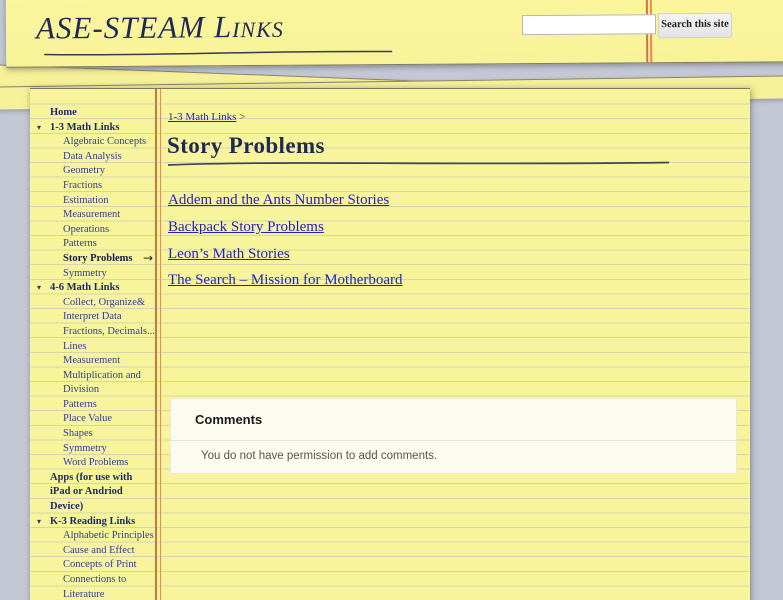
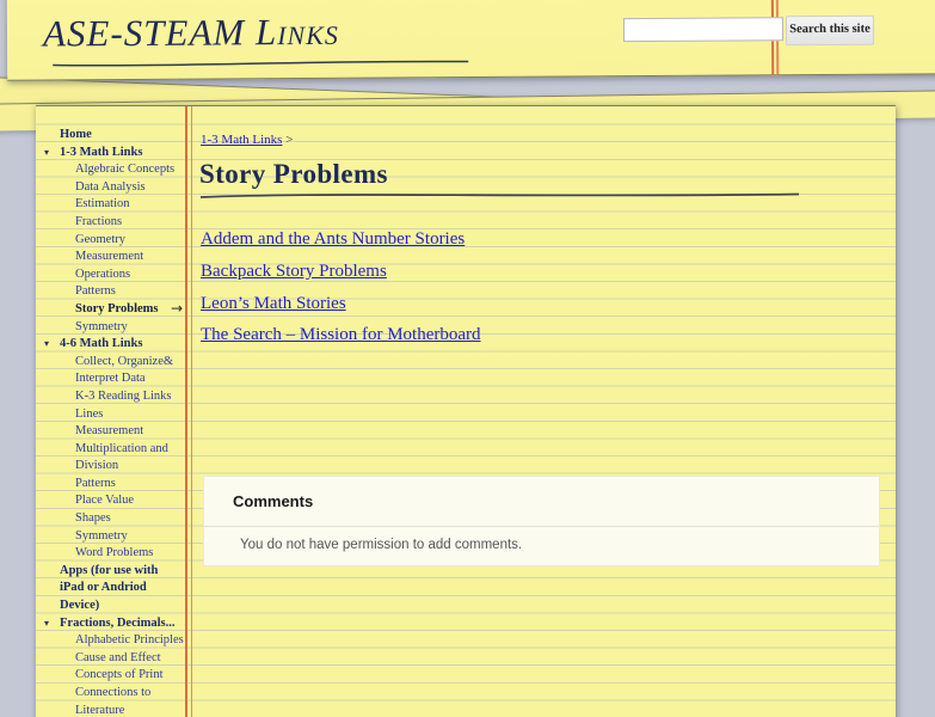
  ASE-STEAM Links
  Search this site
  Home
  ▾
  1-3 Math Links
  Algebraic Concepts
  Data Analysis
- Geometry
+ Estimation
  Fractions
- Estimation
+ Geometry
  Measurement
  Operations
  Patterns
  Story Problems
  →
  Symmetry
  ▾
  4-6 Math Links
  Collect, Organize& Interpret Data
- Fractions, Decimals...
+ K-3 Reading Links
  Lines
  Measurement
  Multiplication and Division
  Patterns
  Place Value
  Shapes
  Symmetry
  Word Problems
  Apps (for use with iPad or Andriod Device)
  ▾
- K-3 Reading Links
+ Fractions, Decimals...
  Alphabetic Principles
  Cause and Effect
  Concepts of Print
  Connections to Literature
  1-3 Math Links >
  Story Problems
  Addem and the Ants Number Stories
  Backpack Story Problems
  Leon’s Math Stories
  The Search – Mission for Motherboard
  Comments
  You do not have permission to add comments.
